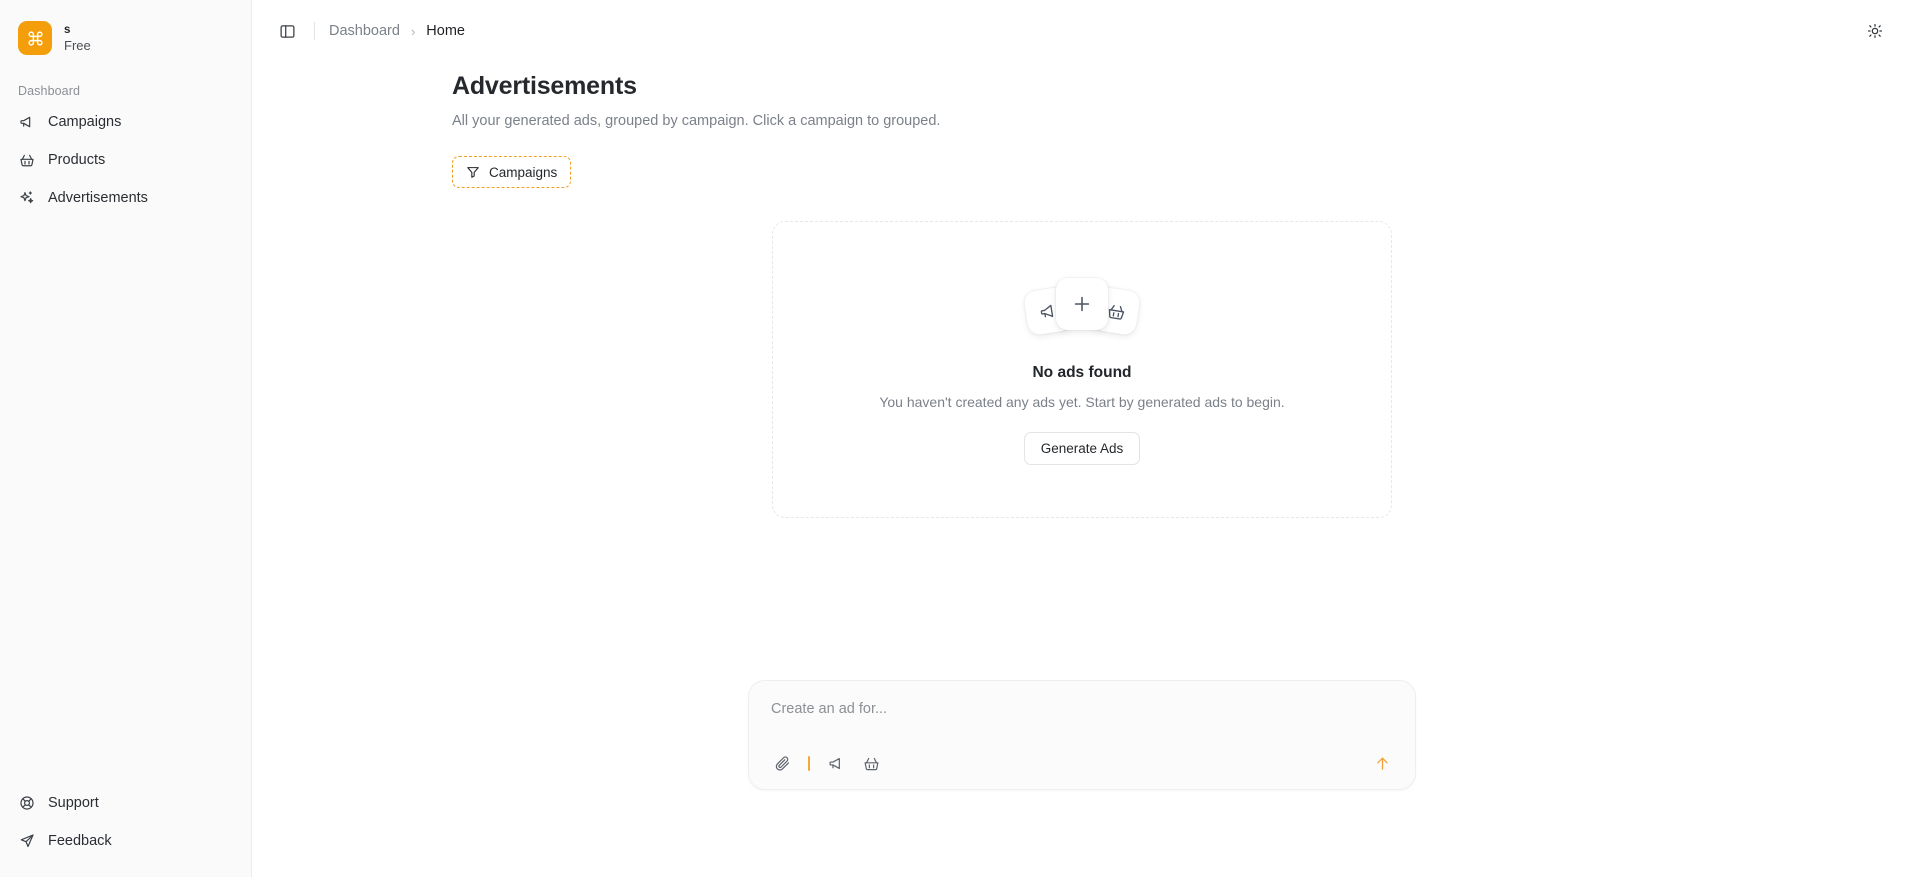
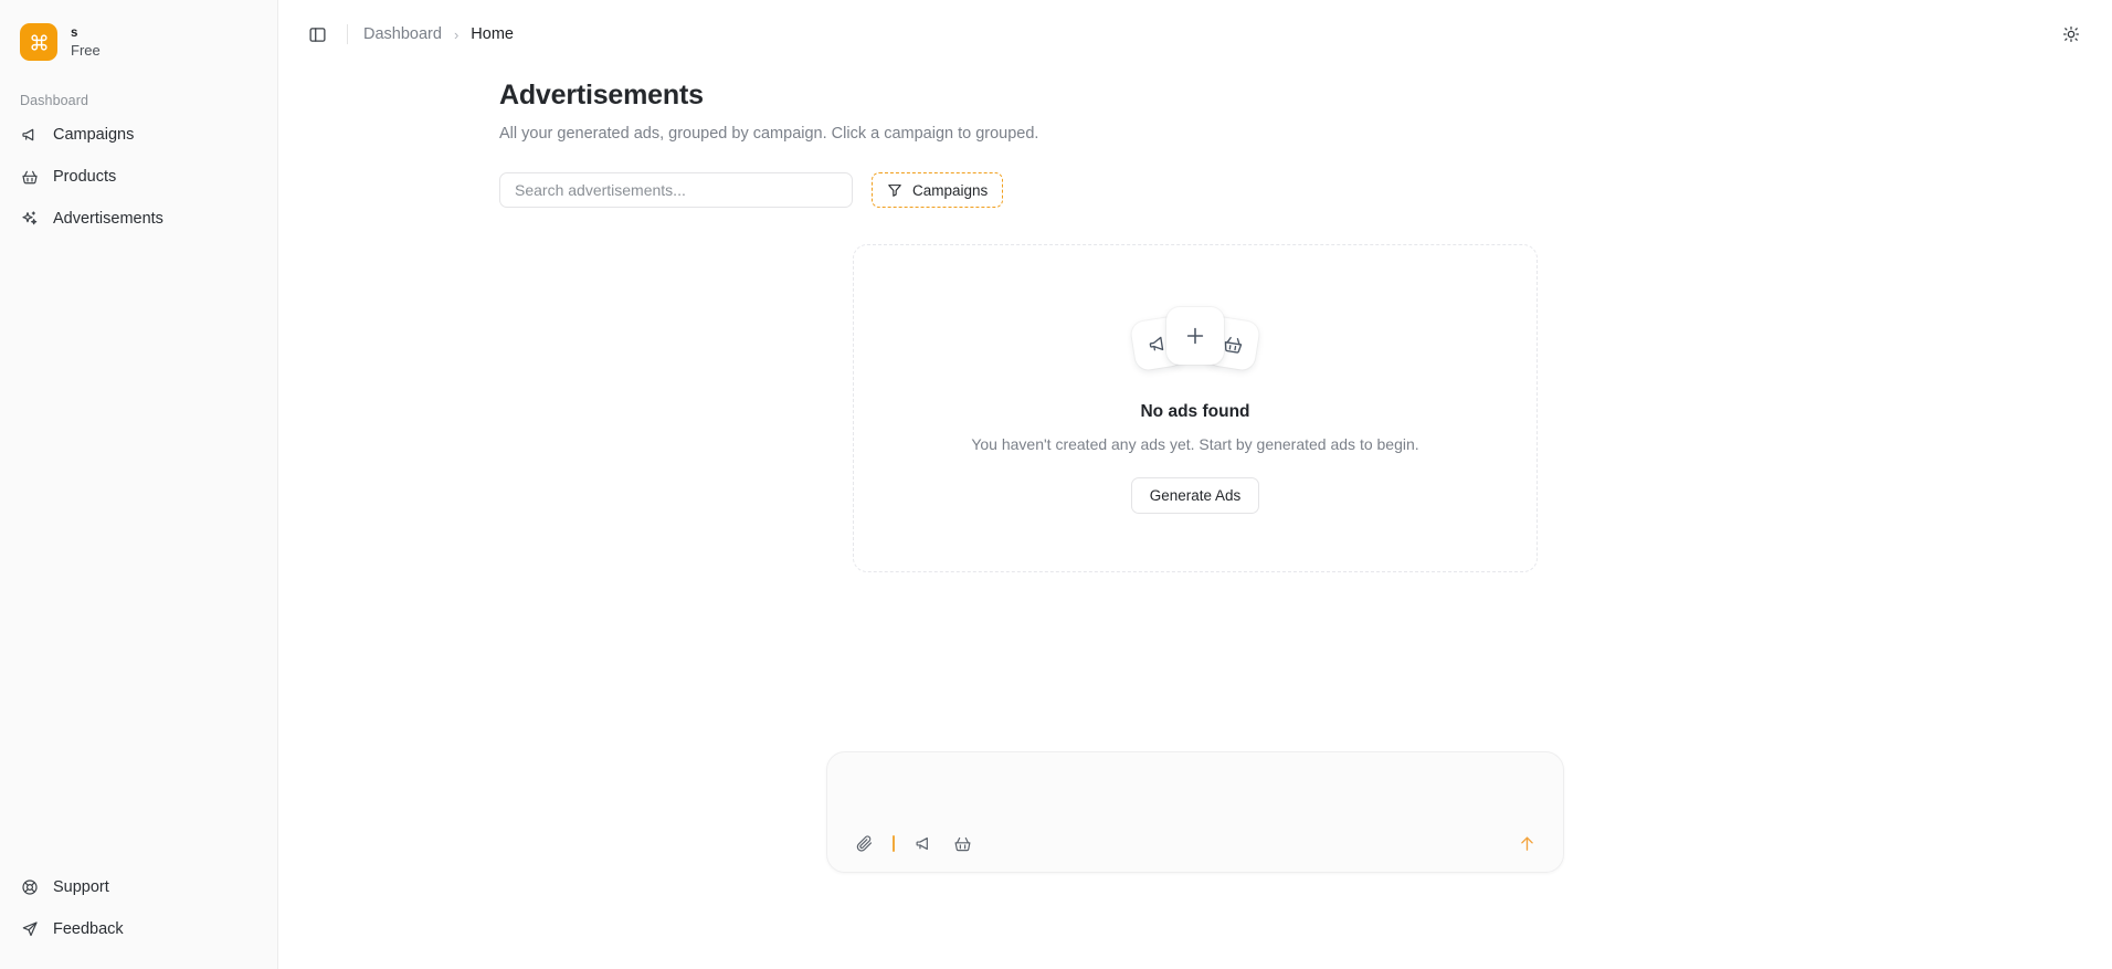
  s
  Free
  Dashboard
  Campaigns
  Products
  Advertisements
  Support
  Feedback
  Dashboard
  ›
  Home
  Advertisements
  All your generated ads, grouped by campaign. Click a campaign to grouped.
+ Search advertisements...
  Campaigns
  No ads found
  You haven't created any ads yet. Start by generated ads to begin.
  Generate Ads
- Create an ad for...
